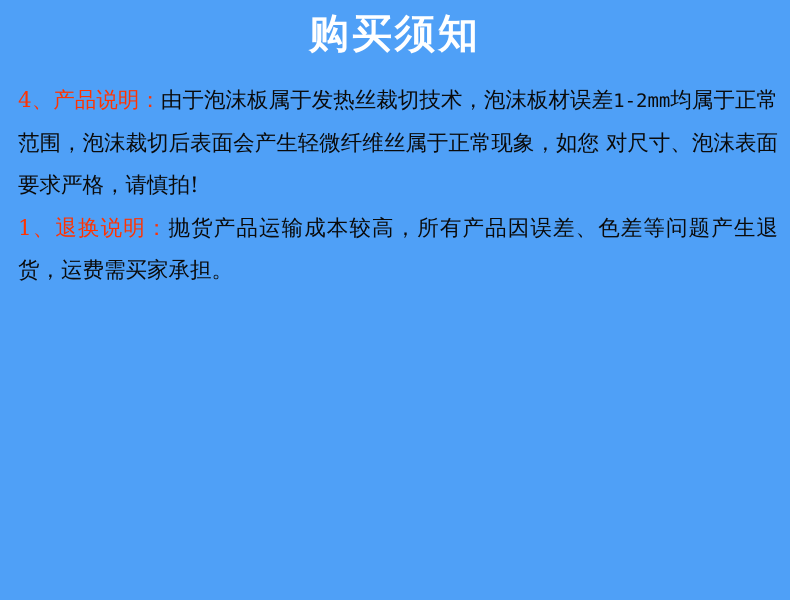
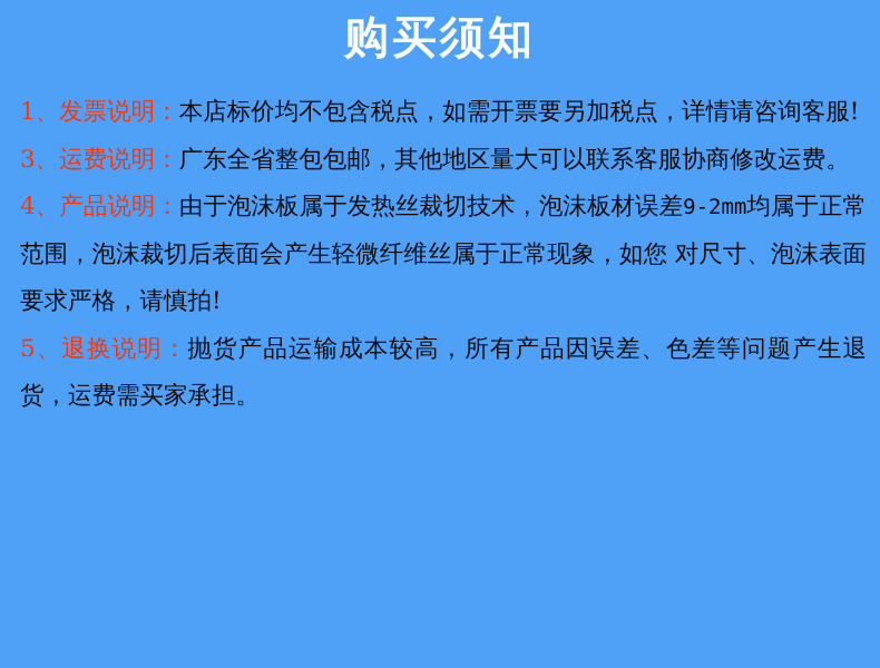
  购买须知
+ 1、发票说明：本店标价均不包含税点，如需开票要另加税点，详情请咨询客服!
+ 3、运费说明：广东全省整包包邮，其他地区量大可以联系客服协商修改运费。
- 4、产品说明：由于泡沫板属于发热丝裁切技术，泡沫板材误差1-2mm均属于正常范围，泡沫裁切后表面会产生轻微纤维丝属于正常现象，如您 对尺寸、泡沫表面要求严格，请慎拍!
+ 4、产品说明：由于泡沫板属于发热丝裁切技术，泡沫板材误差9-2mm均属于正常范围，泡沫裁切后表面会产生轻微纤维丝属于正常现象，如您 对尺寸、泡沫表面要求严格，请慎拍!
- 1、退换说明：抛货产品运输成本较高，所有产品因误差、色差等问题产生退货，运费需买家承担。
+ 5、退换说明：抛货产品运输成本较高，所有产品因误差、色差等问题产生退货，运费需买家承担。
